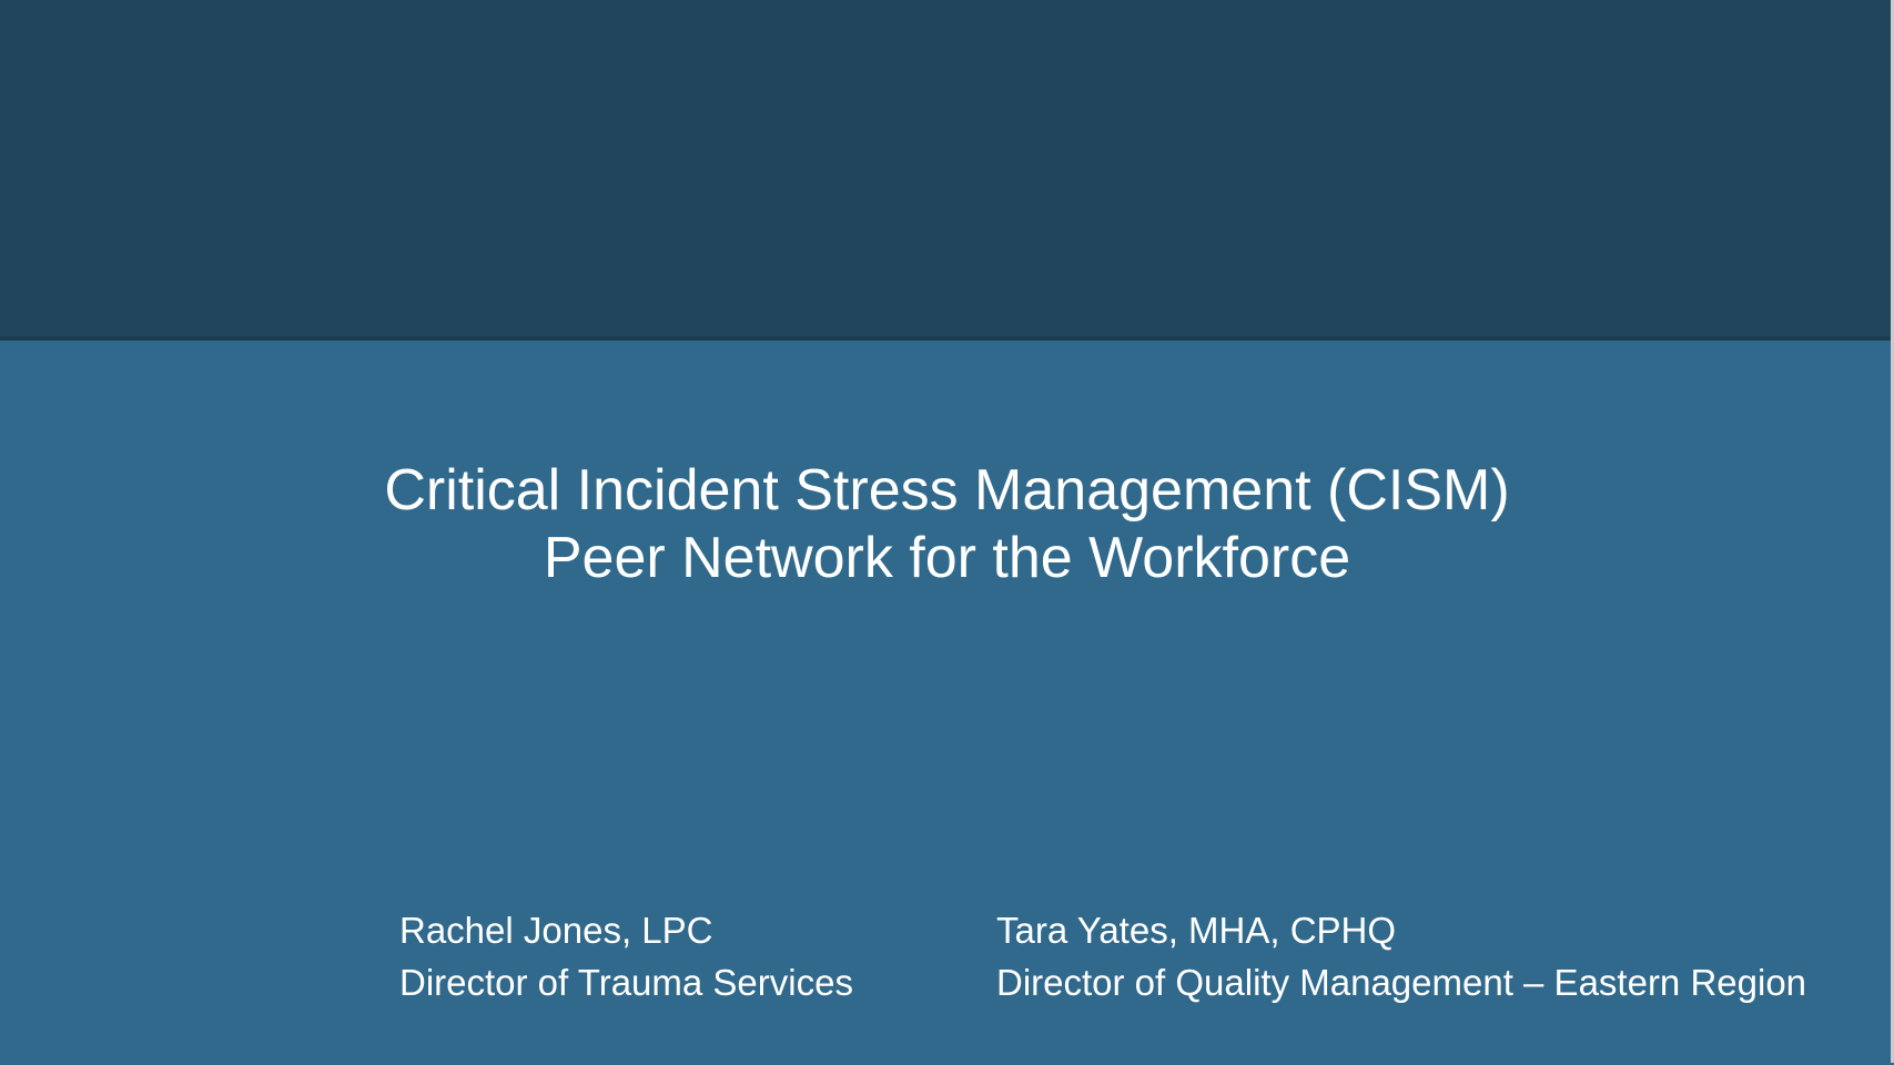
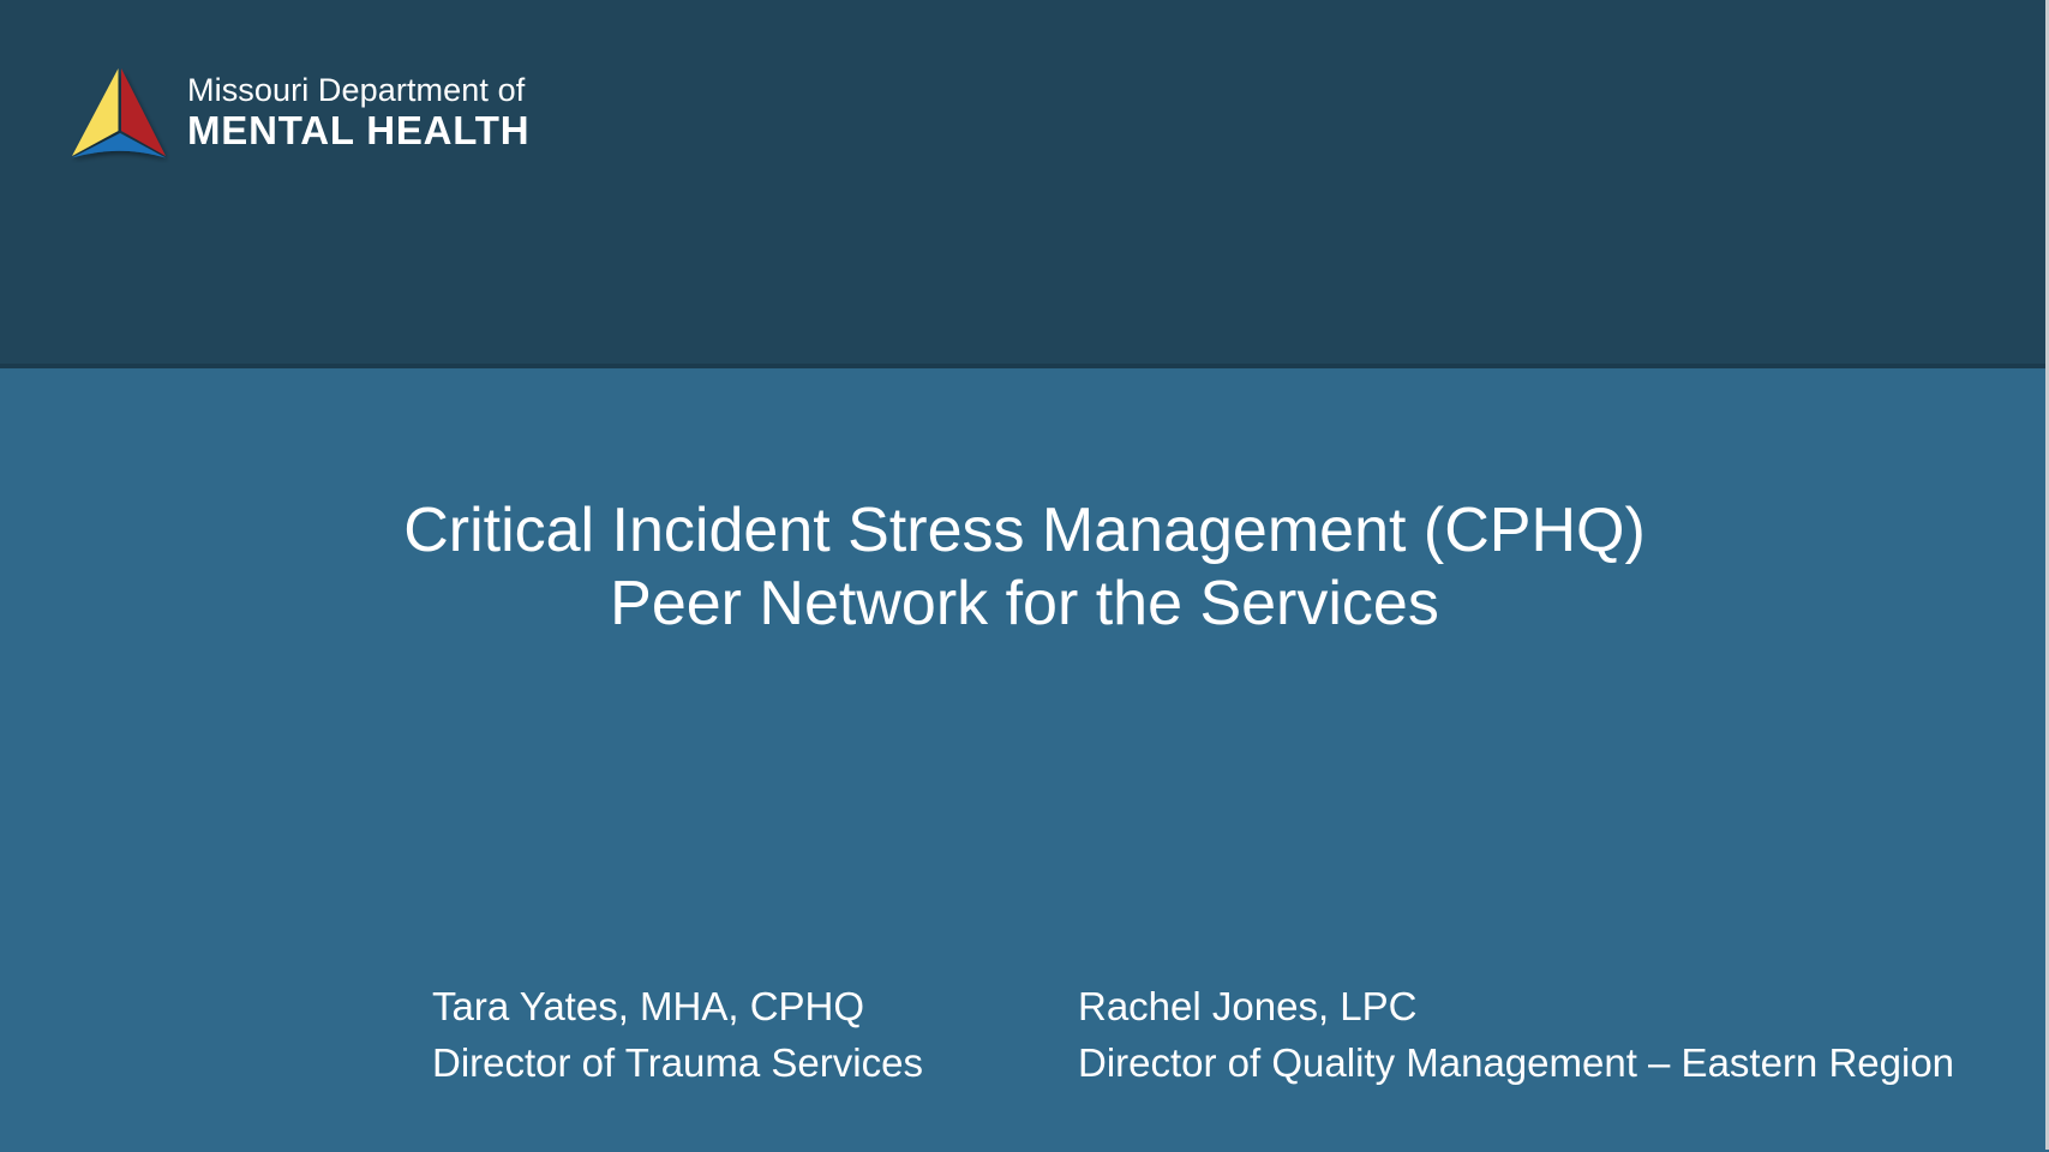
+ Missouri Department of
+ MENTAL HEALTH
- Critical Incident Stress Management (CISM)
+ Critical Incident Stress Management (CPHQ)
- Peer Network for the Workforce
+ Peer Network for the Services
- Rachel Jones, LPC
+ Tara Yates, MHA, CPHQ
  Director of Trauma Services
- Tara Yates, MHA, CPHQ
+ Rachel Jones, LPC
  Director of Quality Management – Eastern Region
